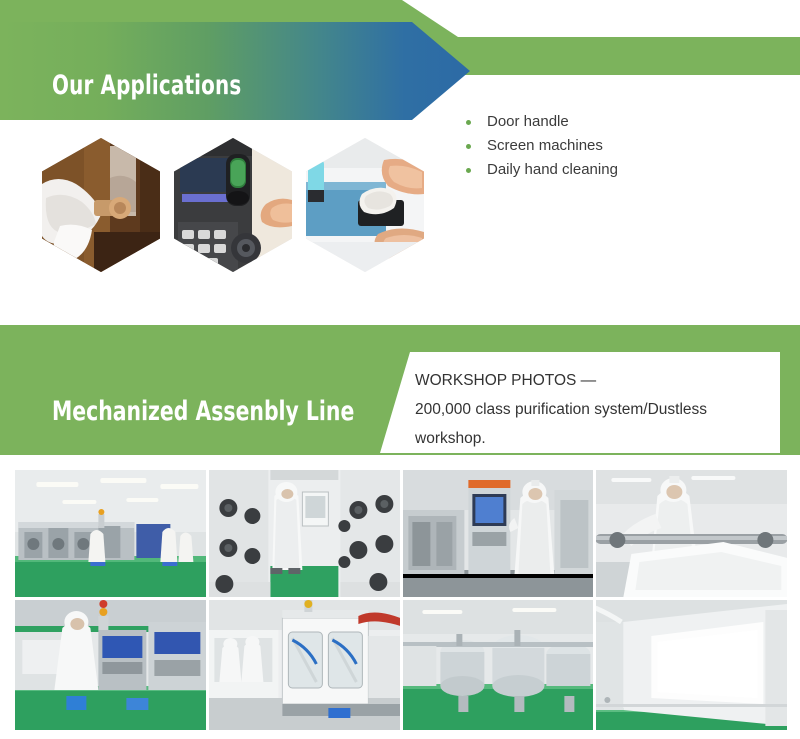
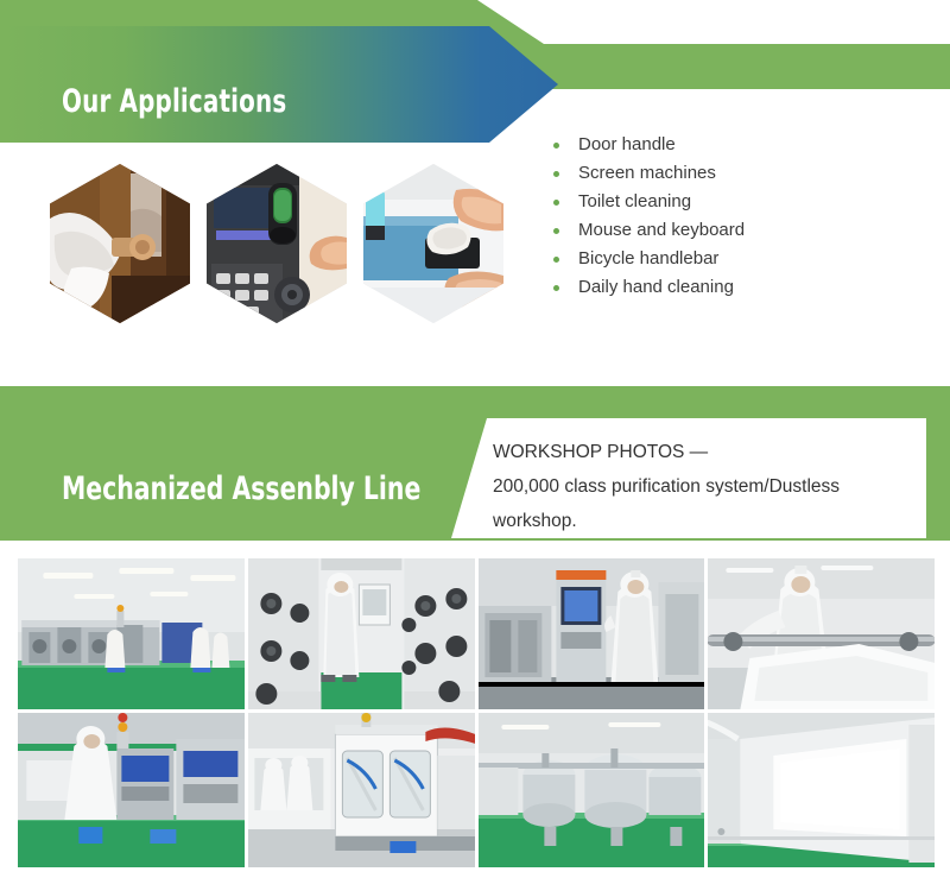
  Our Applications
  Door handle
  Screen machines
+ Toilet cleaning
+ Mouse and keyboard
+ Bicycle handlebar
  Daily hand cleaning
  Mechanized Assenbly Line
  WORKSHOP PHOTOS —
  200,000 class purification system/Dustless workshop.
